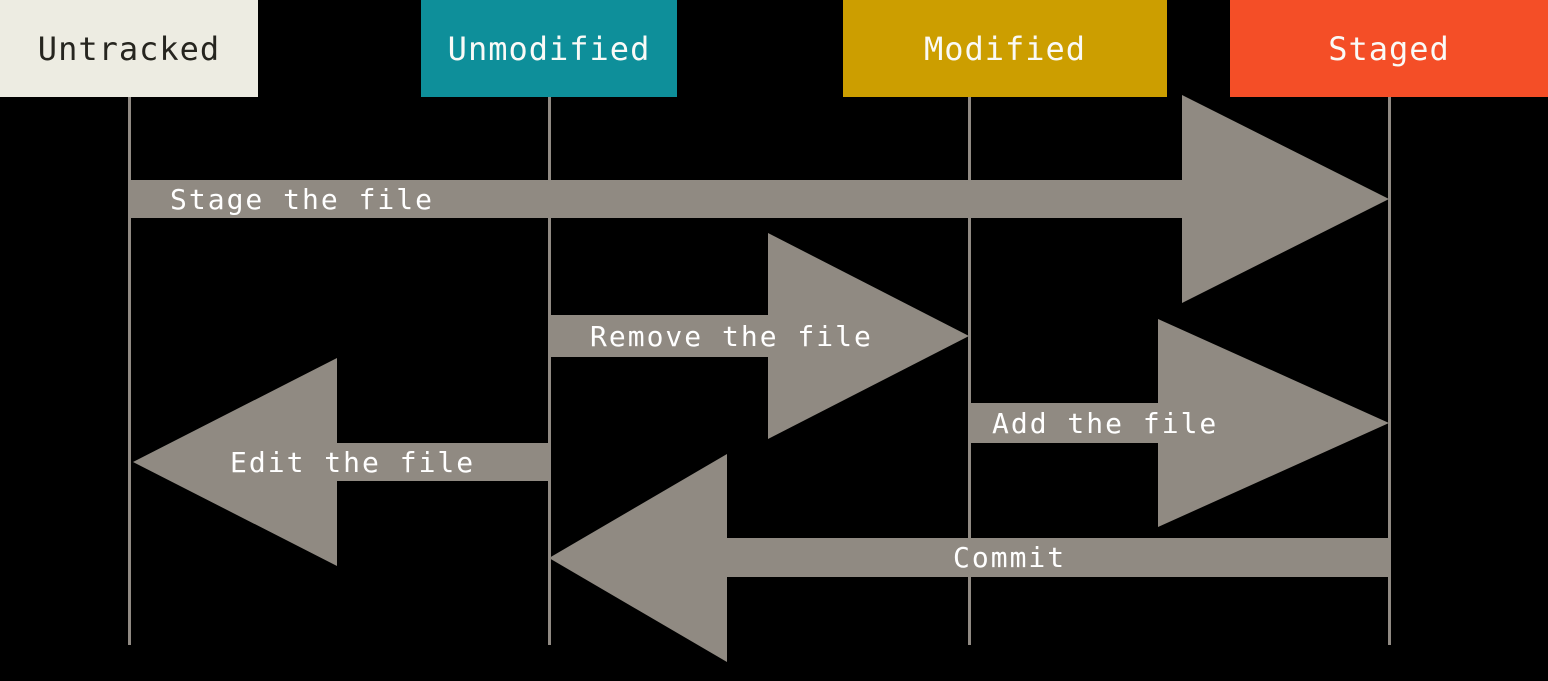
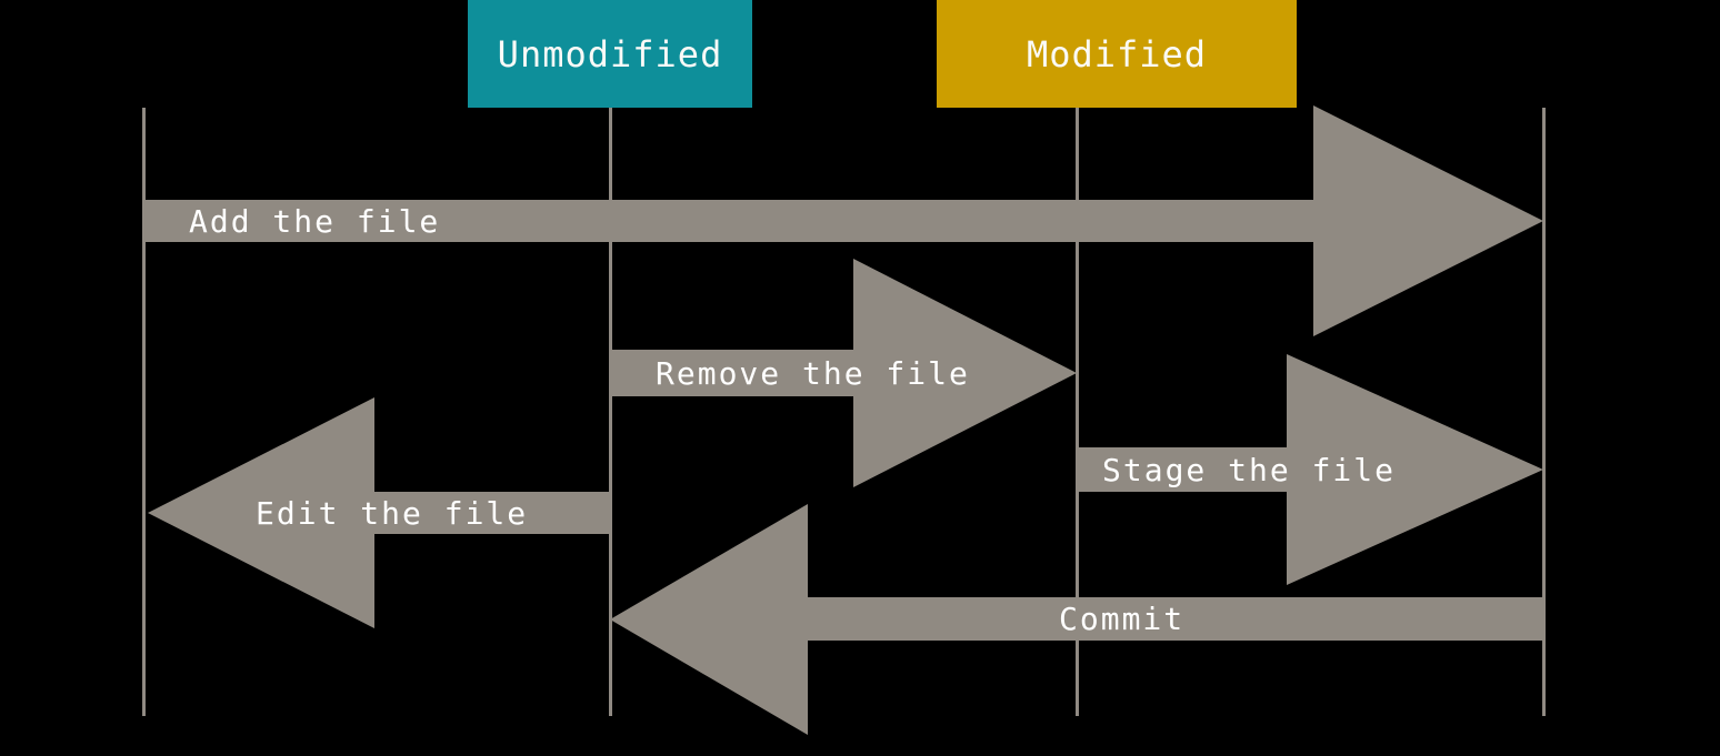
- Untracked
  Unmodified
  Modified
- Staged
- Stage the file
+ Add the file
  Remove the file
- Add the file
+ Stage the file
  Edit the file
  Commit
